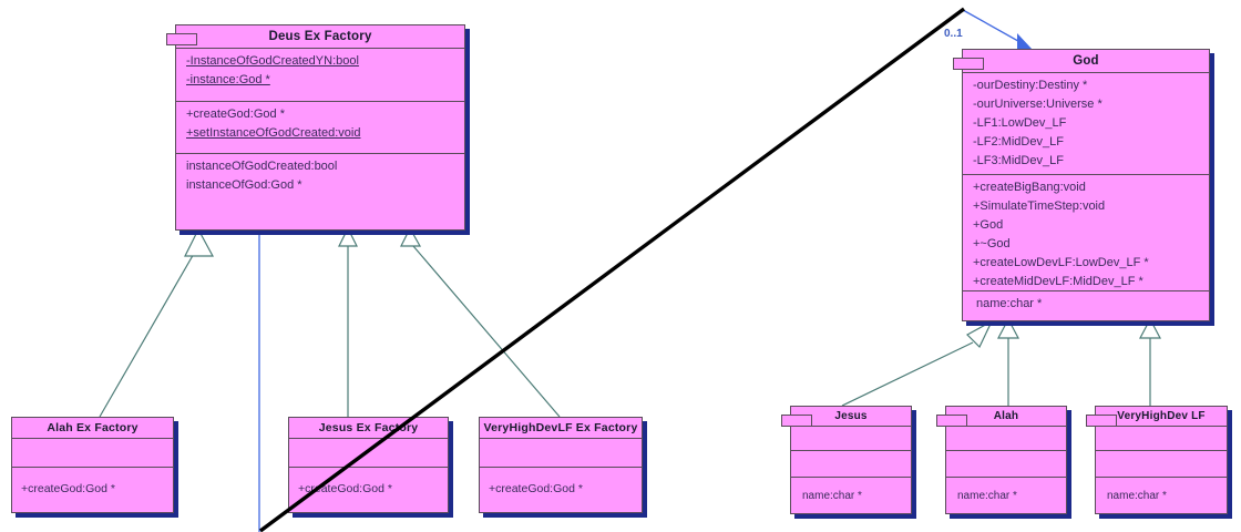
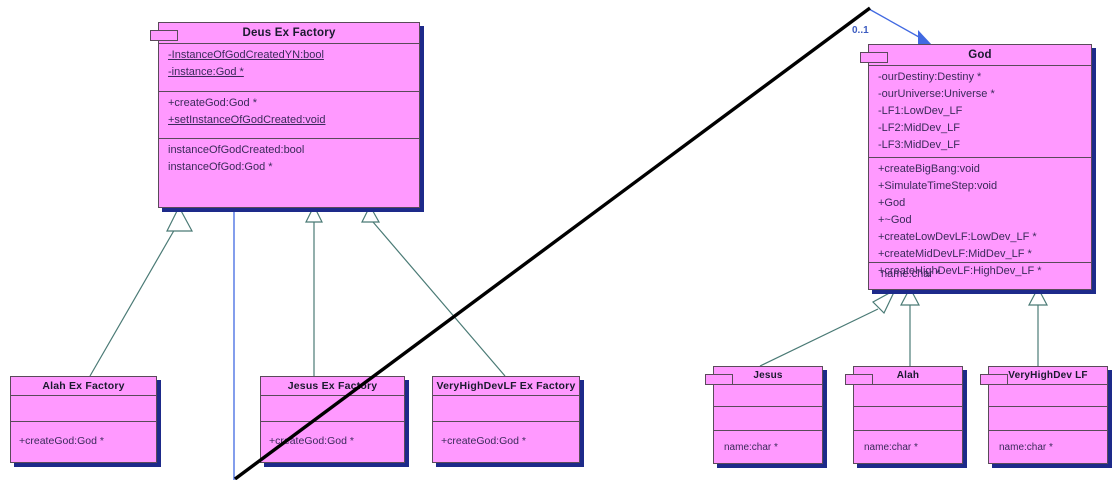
  Deus Ex Factory
  -InstanceOfGodCreatedYN:bool
  -instance:God *
  +createGod:God *
  +setInstanceOfGodCreated:void
  instanceOfGodCreated:bool
  instanceOfGod:God *
  God
  -ourDestiny:Destiny *
  -ourUniverse:Universe *
  -LF1:LowDev_LF
  -LF2:MidDev_LF
  -LF3:MidDev_LF
  +createBigBang:void
  +SimulateTimeStep:void
  +God
  +~God
  +createLowDevLF:LowDev_LF *
  +createMidDevLF:MidDev_LF *
+ +createHighDevLF:HighDev_LF *
  name:char *
  Alah Ex Factory
  +createGod:God *
  Jesus Ex Facory
  +crateGod:God *
  VeryHighDevLF Ex Factory
  +createGod:God *
  Jesus
  name:char *
  Alah
  name:char *
  VeryHighDev LF
  name:char *
  0..1
